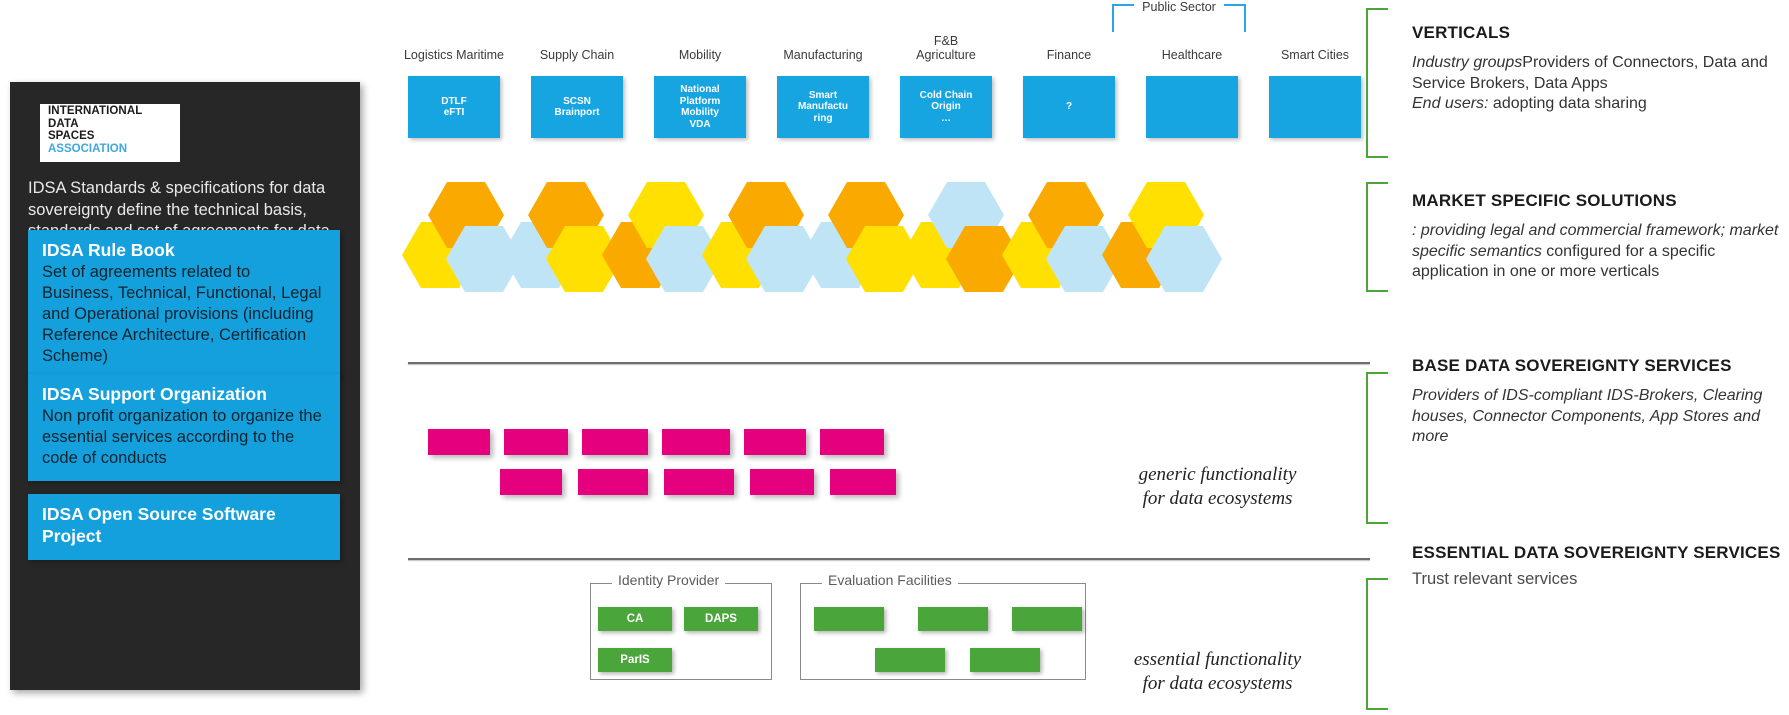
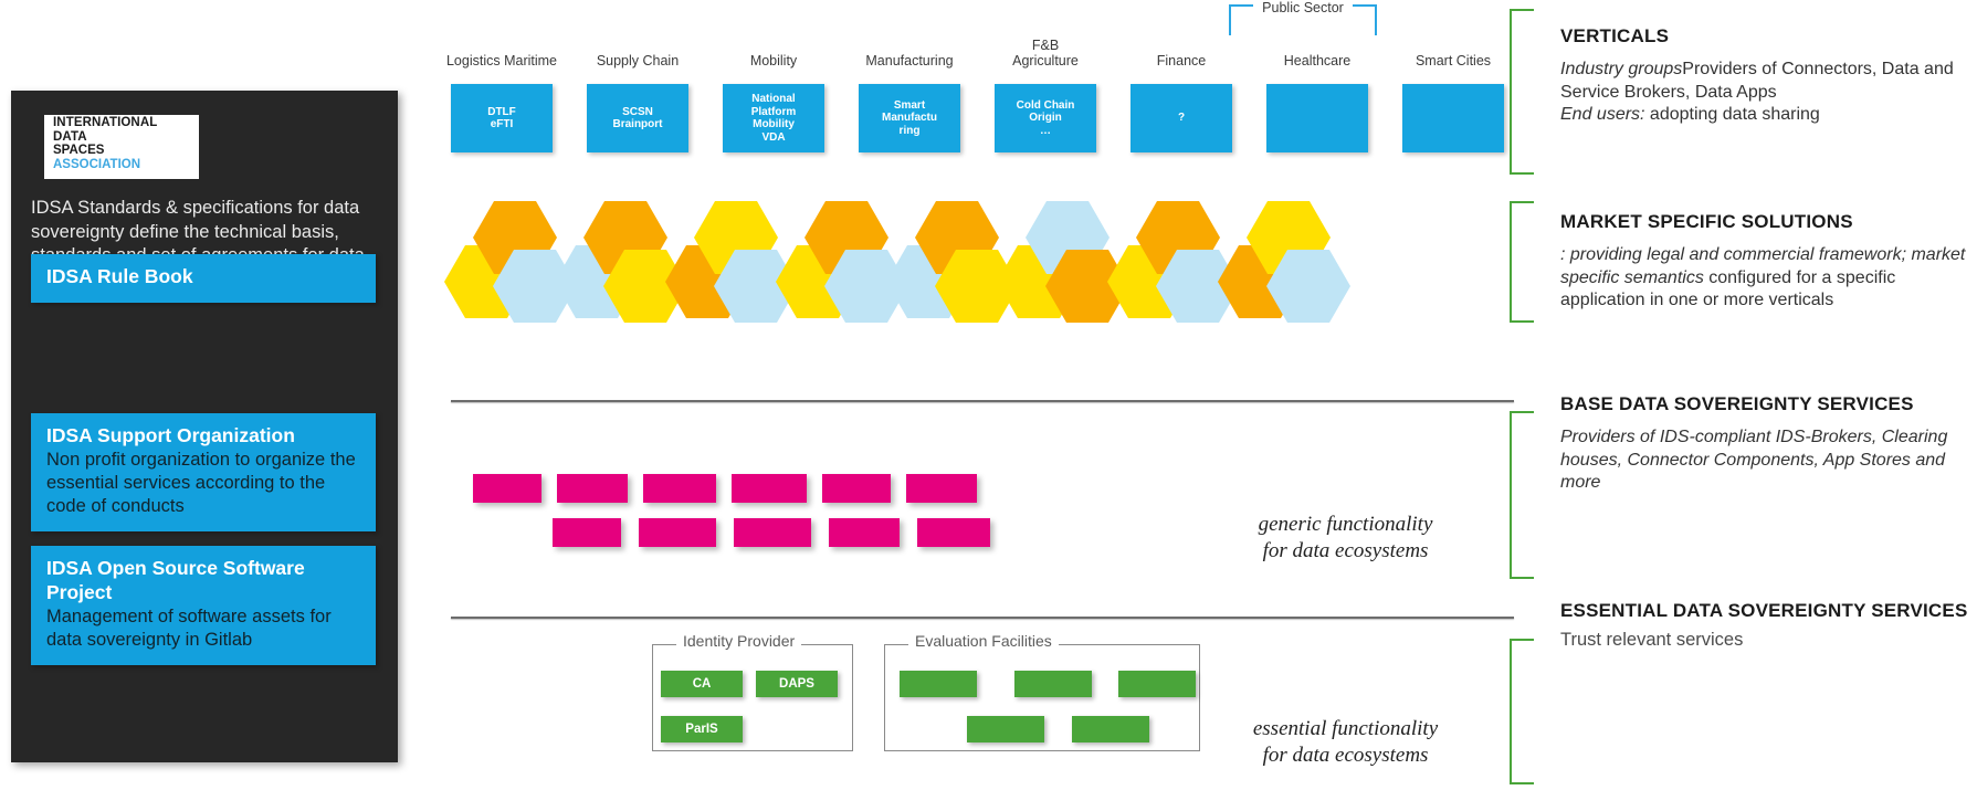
  INTERNATIONAL DATA
  SPACES ASSOCIATION
  IDSA Rule Book
- Set of agreements related to Business, Technical, Functional, Legal and Operational provisions (including Reference Architecture, Certification Scheme)
  IDSA Support Organization
  Non profit organization to organize the essential services according to the code of conducts
  IDSA Open Source Software Project
+ Management of software assets for data sovereignty in Gitlab
  Public Sector
  Logistics Maritime
  DTLF
  eFTI
  Supply Chain
  SCSN
  Brainport
  Mobility
  National
  Platform
  Mobility
  VDA
  Manufacturing
  Smart
  Manufactu
  ring
  F&B
  Agriculture
  Cold Chain
  Origin
  …
  Finance
  ?
  Healthcare
  Smart Cities
  Identity Provider
  CA
  DAPS
  ParIS
  Evaluation Facilities
  generic functionality
  for data ecosystems
  essential functionality
  for data ecosystems
  VERTICALS
  Industry groupsProviders of Connectors, Data and Service Brokers, Data Apps
  End users: adopting data sharing
  MARKET SPECIFIC SOLUTIONS
  : providing legal and commercial framework; market specific semantics configured for a specific application in one or more verticals
  BASE DATA SOVEREIGNTY SERVICES
  Providers of IDS-compliant IDS-Brokers, Clearing houses, Connector Components, App Stores and more
  ESSENTIAL DATA SOVEREIGNTY SERVICES
  Trust relevant services
